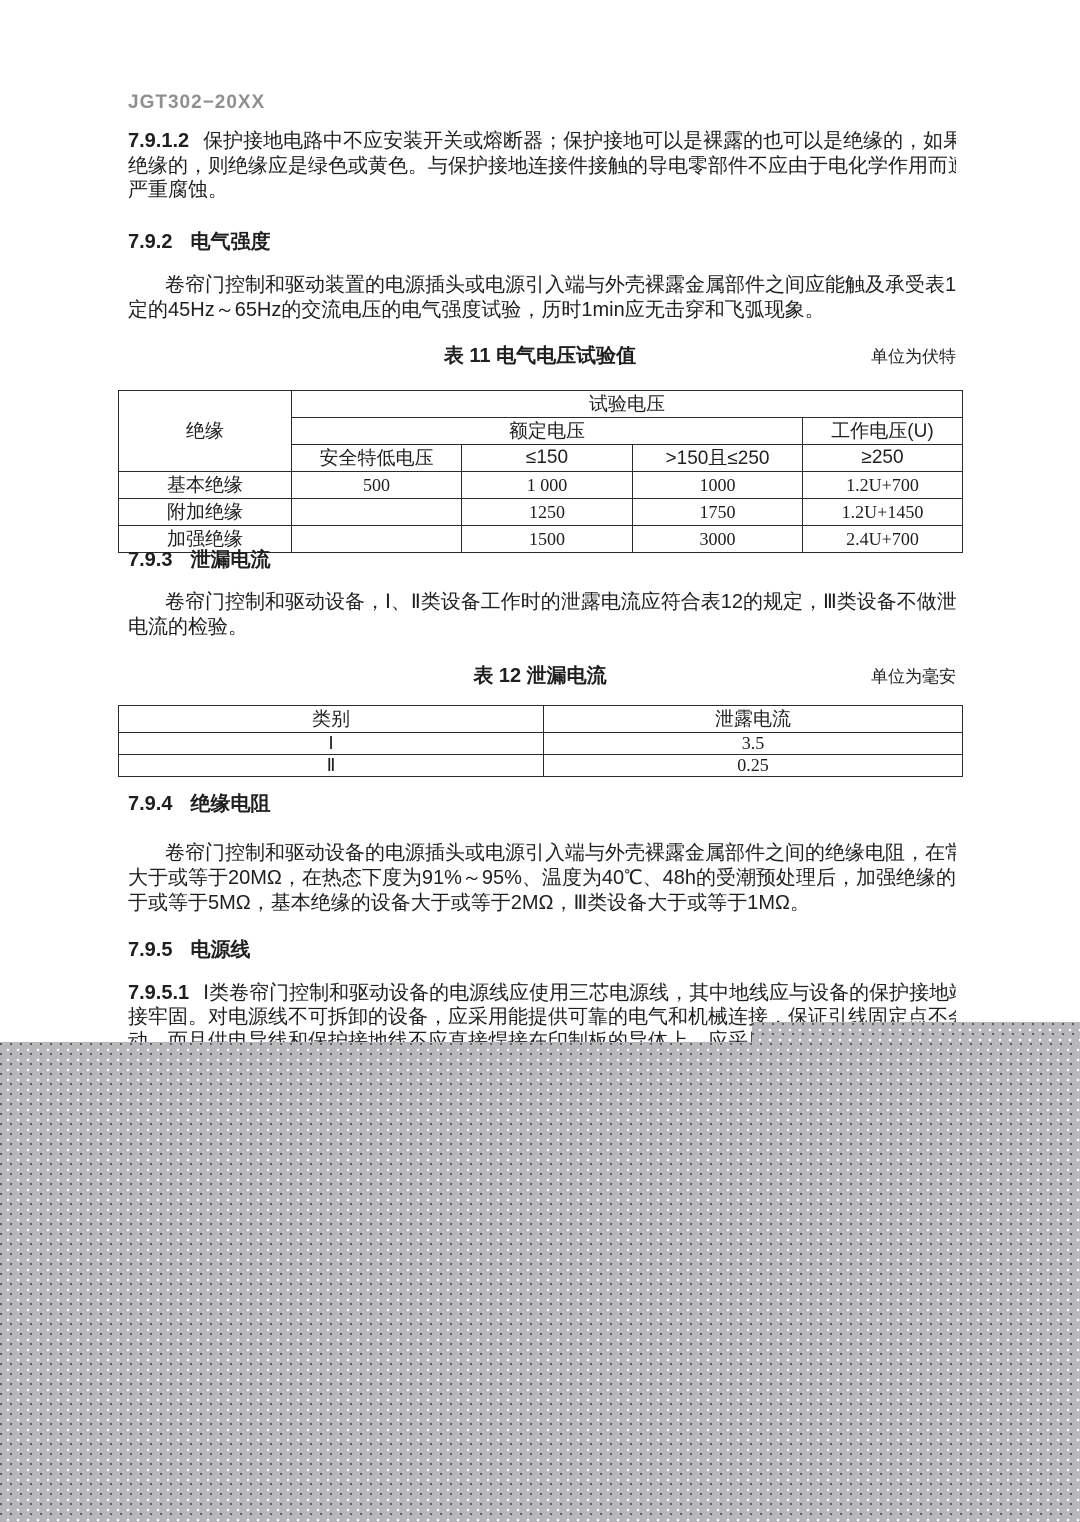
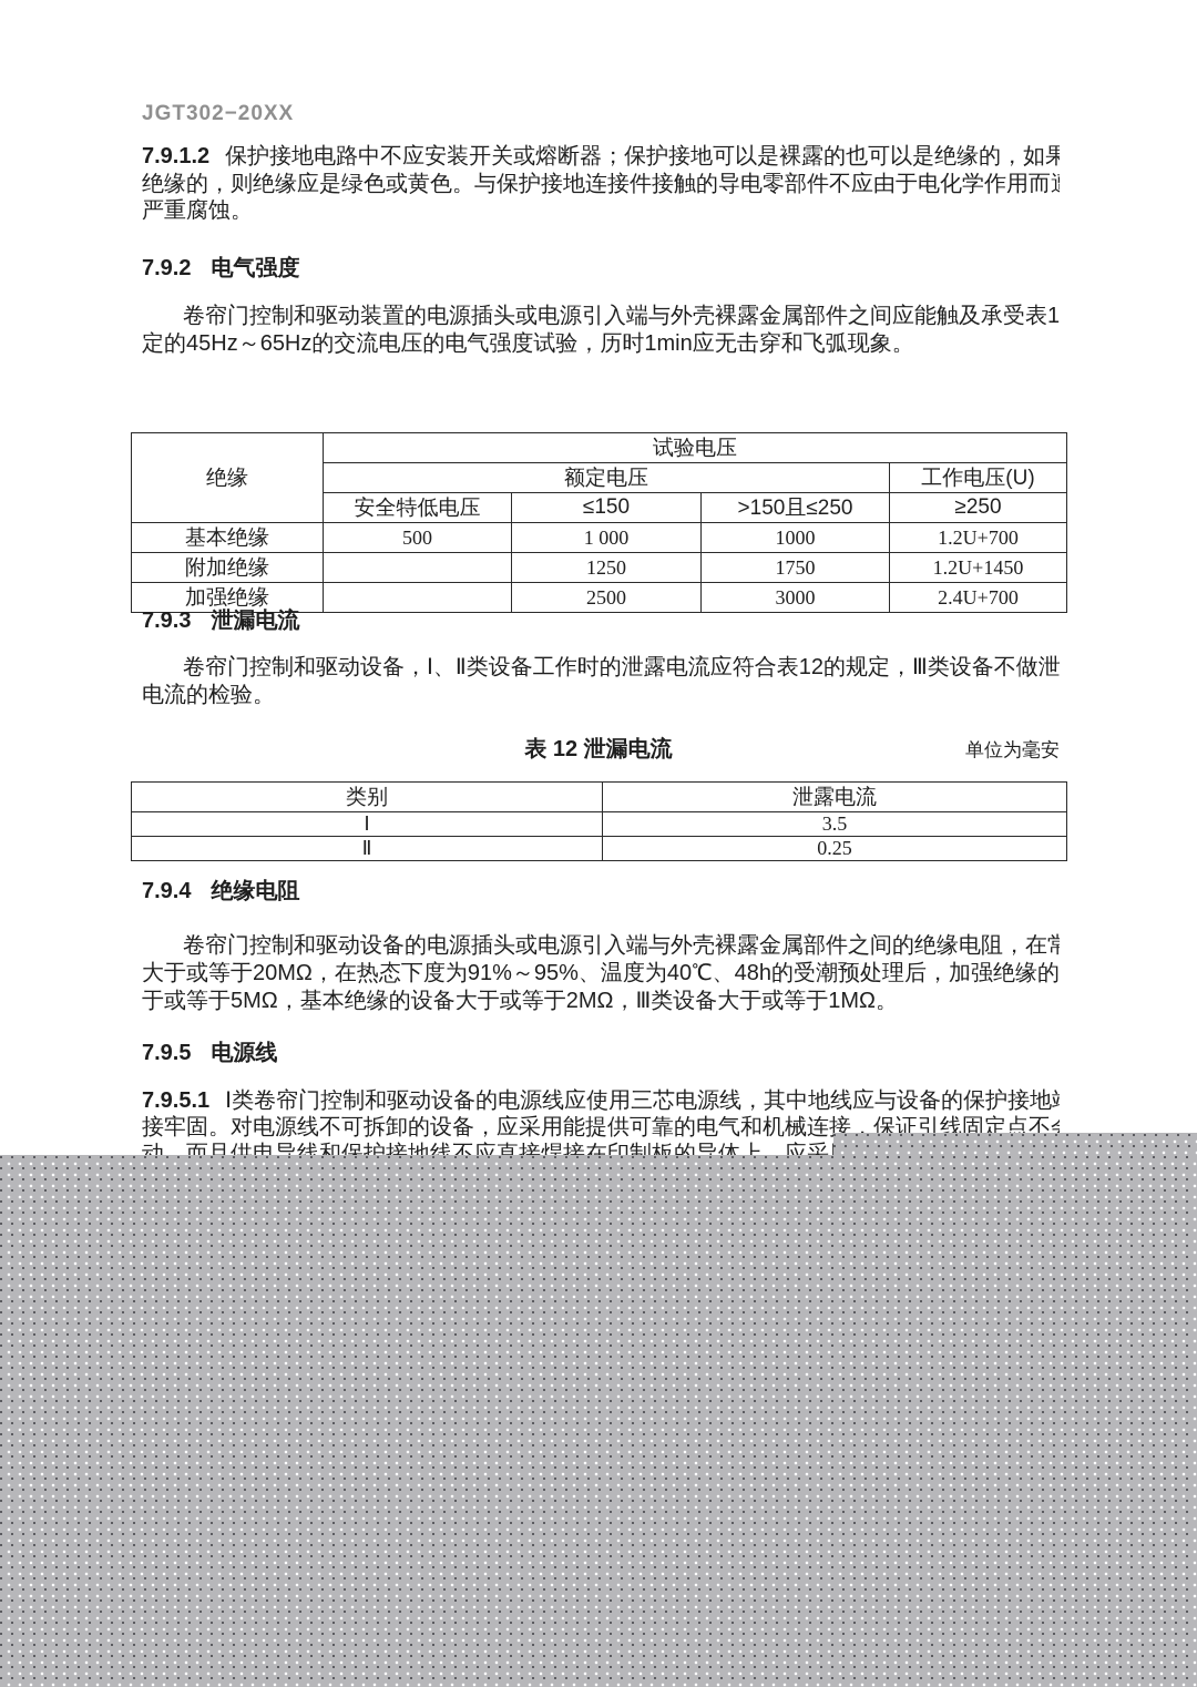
  JGT302−20XX
  7.9.1.2 保护接地电路中不应安装开关或熔断器；保护接地可以是裸露的也可以是绝缘的，如果
  绝缘的，则绝缘应是绿色或黄色。与保护接地连接件接触的导电零部件不应由于电化学作用而
  严重腐蚀。
  7.9.2 电气强度
  卷帘门控制和驱动装置的电源插头或电源引入端与外壳裸露金属部件之间应能触及承受表1
  定的45Hz～65Hz的交流电压的电气强度试验，历时1min应无击穿和飞弧现象。
- 表 11 电气电压试验值
- 单位为伏特
  绝缘	试验电压
  额定电压	工作电压(U)
  安全特低电压	≤150	>150且≤250	≥250
  基本绝缘	500	1 000	1000	1.2U+700
  附加绝缘		1250	1750	1.2U+1450
- 加强绝缘		1500	3000	2.4U+700
+ 加强绝缘		2500	3000	2.4U+700
  7.9.3 泄漏电流
  卷帘门控制和驱动设备，Ⅰ、Ⅱ类设备工作时的泄露电流应符合表12的规定，Ⅲ类设备不做泄
  电流的检验。
  表 12 泄漏电流
  单位为毫安
  类别	泄露电流
  Ⅰ	3.5
  Ⅱ	0.25
  7.9.4 绝缘电阻
  卷帘门控制和驱动设备的电源插头或电源引入端与外壳裸露金属部件之间的绝缘电阻，在常
  大于或等于20MΩ，在热态下度为91%～95%、温度为40℃、48h的受潮预处理后，加强绝缘的
  于或等于5MΩ，基本绝缘的设备大于或等于2MΩ，Ⅲ类设备大于或等于1MΩ。
  7.9.5 电源线
  7.9.5.1 Ⅰ类卷帘门控制和驱动设备的电源线应使用三芯电源线，其中地线应与设备的保护接地
  接牢固。对电源线不可拆卸的设备，应采用能提供可靠的电气和机械连接，保证引线固定点不
  动，而且供电导线和保护接地线不应直接焊接在印制板的导体上，应采
